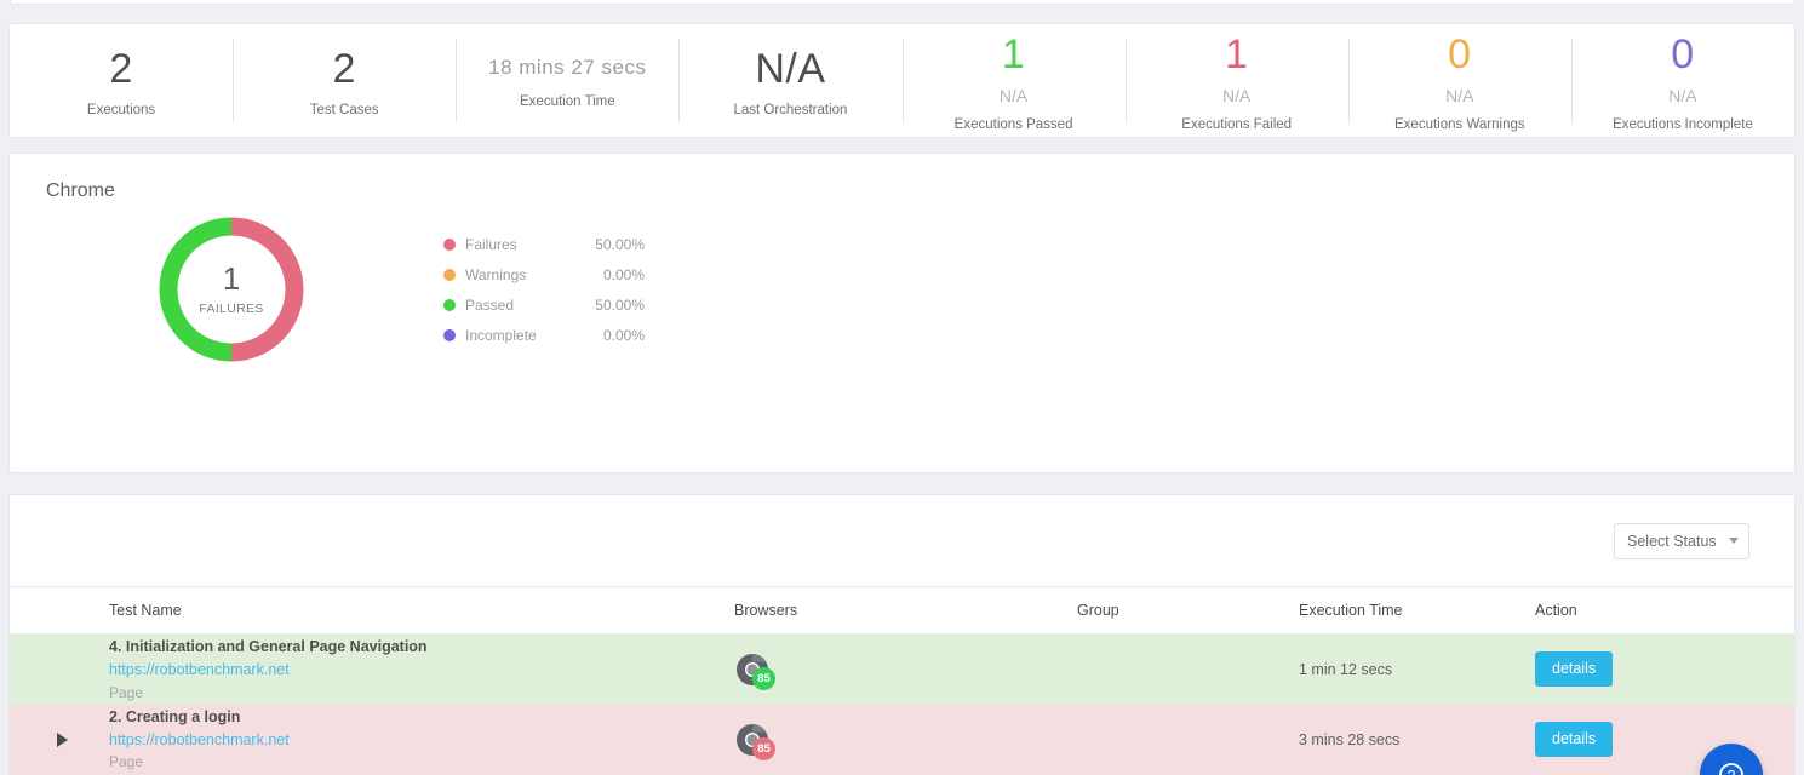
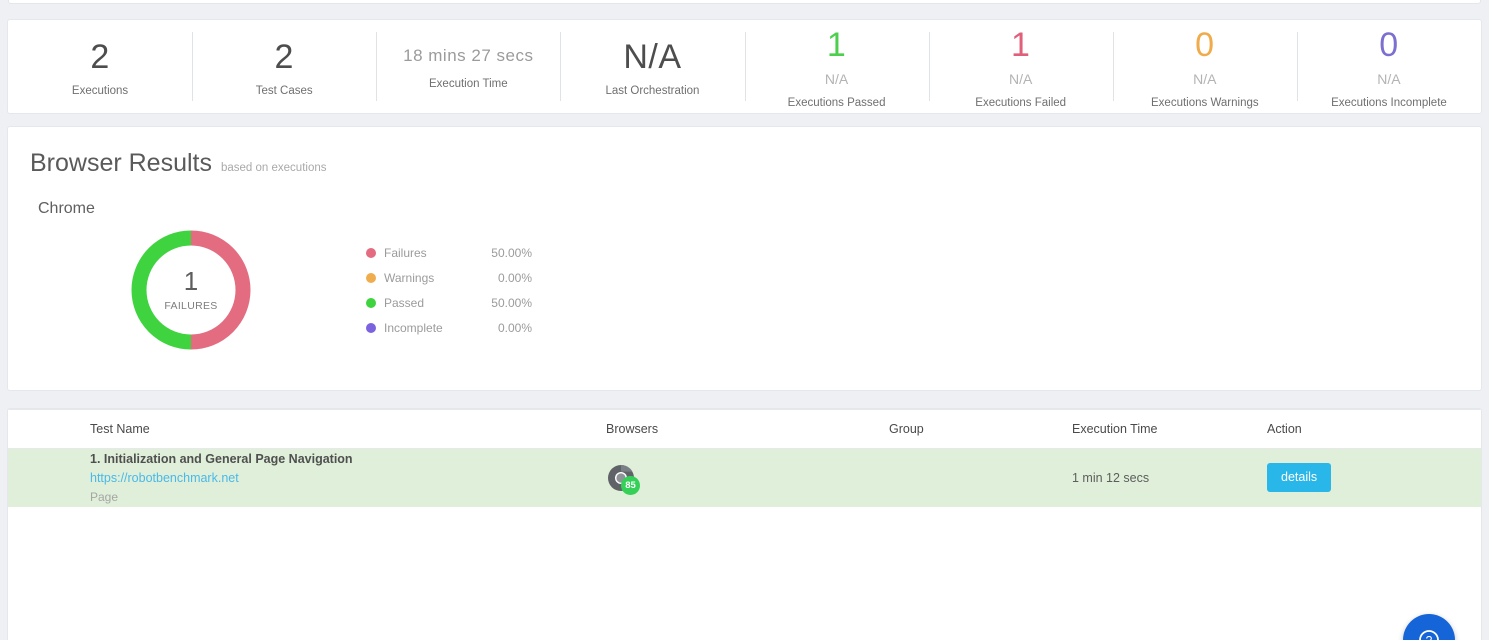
  2
  Executions
  2
  Test Cases
  18 mins 27 secs
  Execution Time
  N/A
  Last Orchestration
  1
  N/A
  Executions Passed
  1
  N/A
  Executions Failed
  0
  N/A
  Executions Warnings
  0
  N/A
  Executions Incomplete
+ Browser Results
+ based on executions
  Chrome
  1
  FAILURES
  Failures
  50.00%
  Warnings
  0.00%
  Passed
  50.00%
  Incomplete
  0.00%
- Select Status
  	Test Name	Browsers	Group	Execution Time	Action
- 	4. Initialization and General Page Navigationhttps://robotbenchmark.netPage	85		1 min 12 secs	details
+ 	1. Initialization and General Page Navigationhttps://robotbenchmark.netPage	85		1 min 12 secs	details
- 	2. Creating a loginhttps://robotbenchmark.netPage	85		3 mins 28 secs	details
